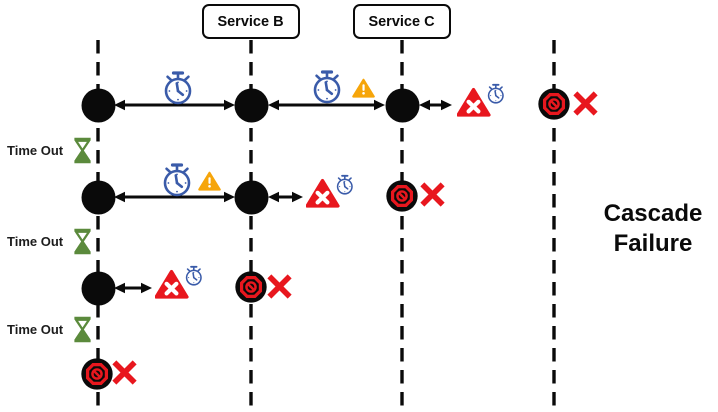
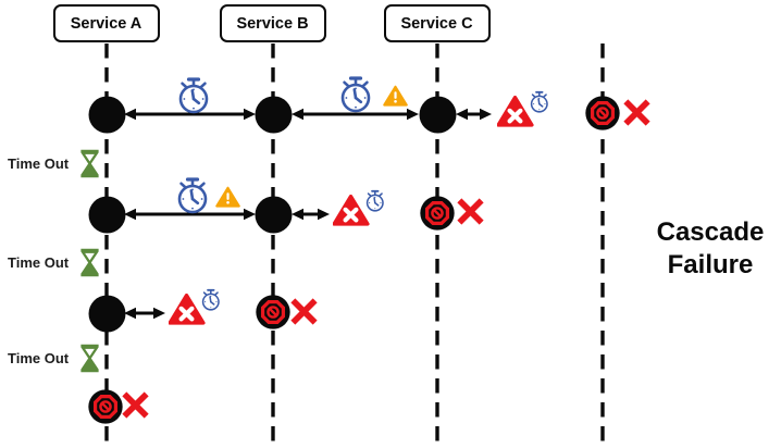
+ Service A
  Service B
  Service C
  Time Out
  Time Out
  Time Out
  Cascade Failure
